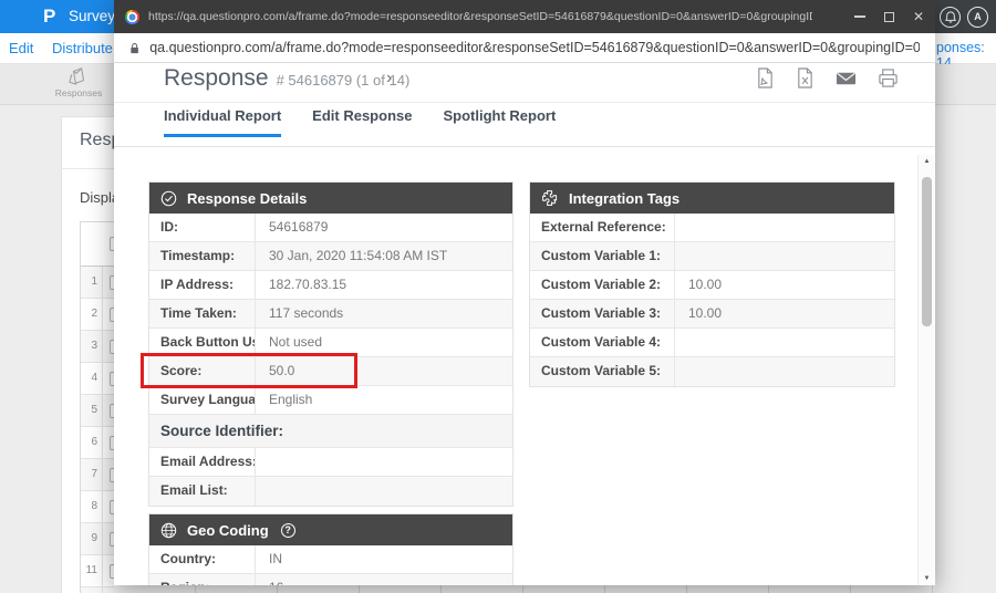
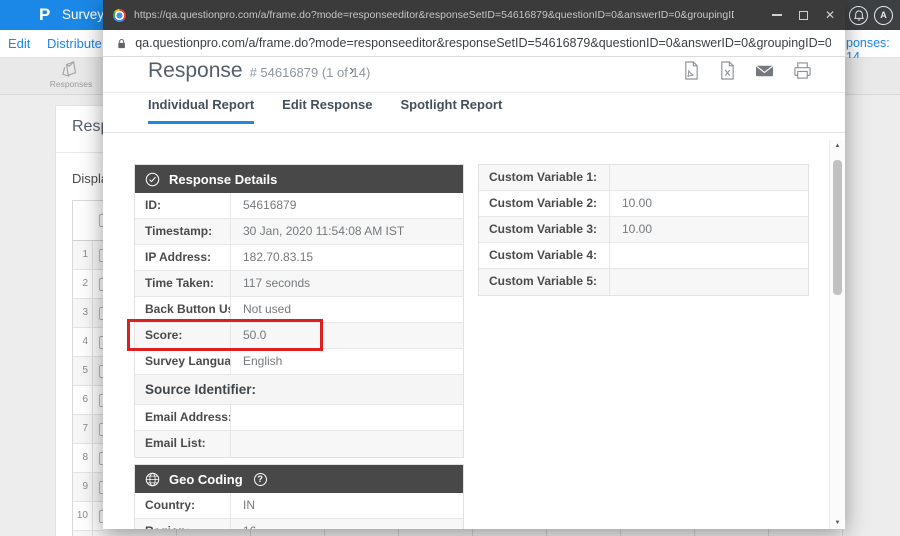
  P
  Survey
  A
  Edit
  Distribute
  ponses: 14
  Responses
  Displ
  1
  2
  3
  4
  5
  6
  7
  8
  9
- 11
+ 10
  https://qa.questionpro.com/a/frame.do?mode=responseeditor&responseSetID=54616879&questionID=0&answerID=0&groupingI
  ✕
  qa.questionpro.com/a/frame.do?mode=responseeditor&responseSetID=54616879&questionID=0&answerID=0&groupingID=0
  Response # 54616879 (1 of 14)
  ›
  Individual Report
  Edit Response
  Spotlight Report
  Response Details
  ID:
  54616879
  Timestamp:
  30 Jan, 2020 11:54:08 AM IST
  IP Address:
  182.70.83.15
  Time Taken:
  117 seconds
  Not used
  Score:
  50.0
  Survey Langua
  English
  Source Identifier:
  Email Address:
  Email List:
  Geo Coding
  ?
  Country:
  IN
- Integration Tags
- External Reference:
  Custom Variable 1:
  Custom Variable 2:
  10.00
  Custom Variable 3:
  10.00
  Custom Variable 4:
  Custom Variable 5:
